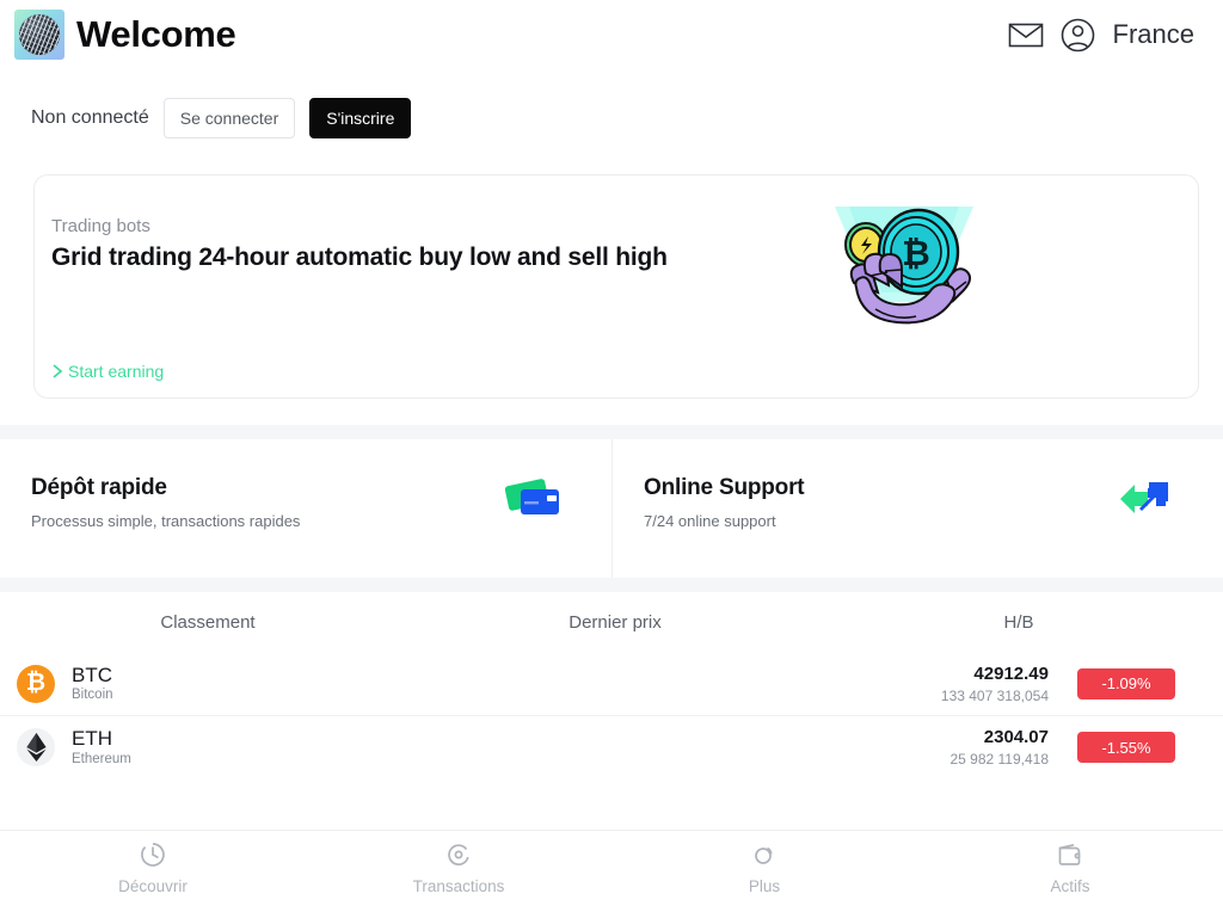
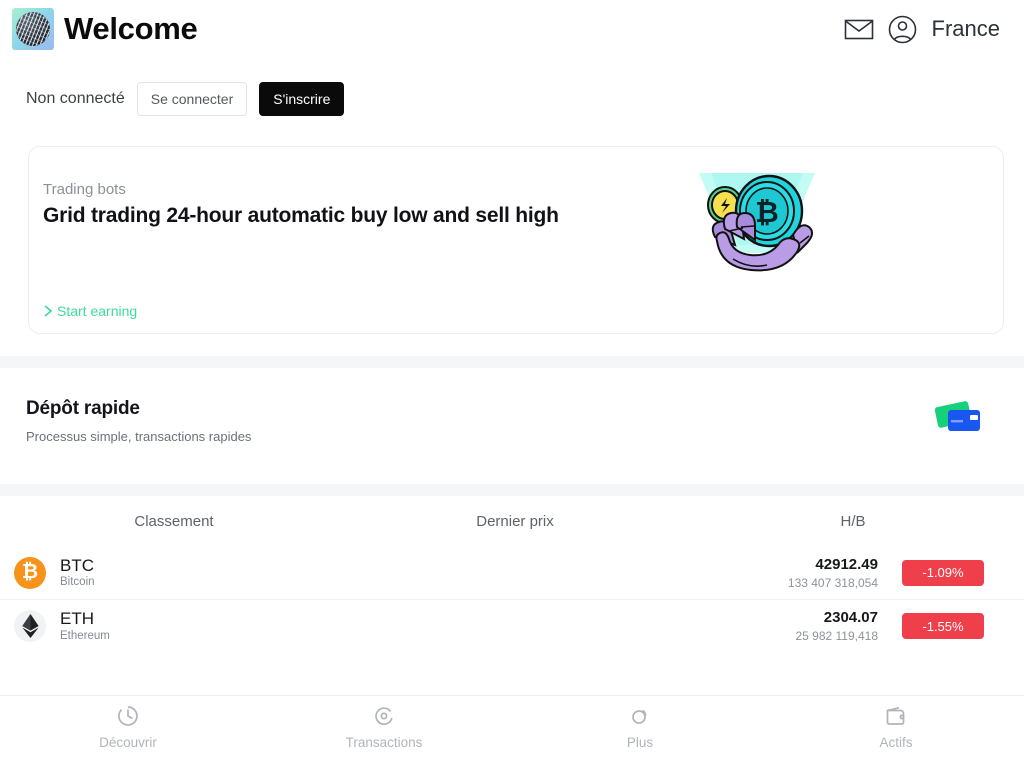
  Welcome
  France
  Non connecté
  Se connecter
  S'inscrire
  Trading bots
  Grid trading 24-hour automatic buy low and sell high
  Start earning
  ₿
  Dépôt rapide
  Processus simple, transactions rapides
- Online Support
- 7/24 online support
  Classement
  Dernier prix
  H/B
  ₿
  BTC
  Bitcoin
  42912.49
  133 407 318,054
  -1.09%
  ETH
  Ethereum
  2304.07
  25 982 119,418
  -1.55%
  Découvrir
  Transactions
  Plus
  Actifs
